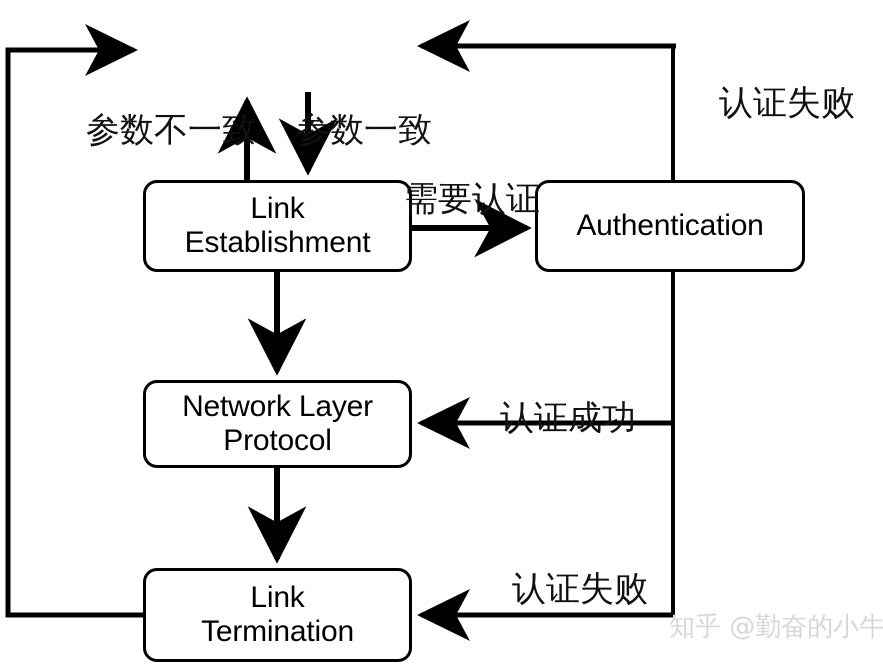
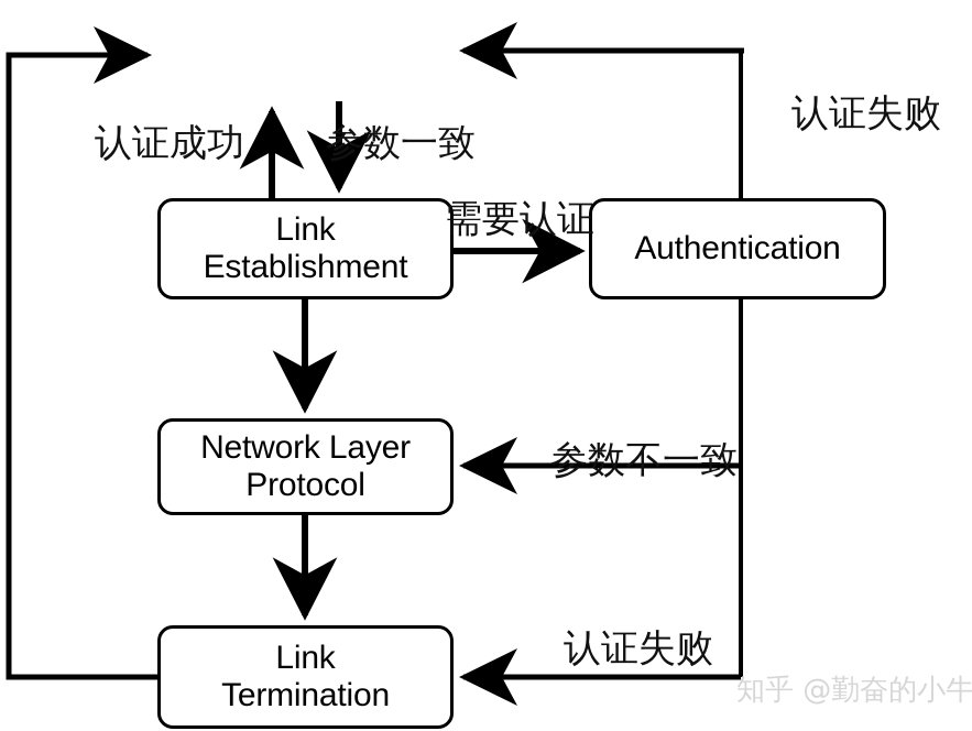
  Link
  Establishment
  Authentication
  Network Layer
  Protocol
  Link
  Termination
- 参数不一致
+ 认证成功
  参数一致
  需要认证
  认证失败
- 认证成功
+ 参数不一致
  认证失败
  知乎 @勤奋的小牛
